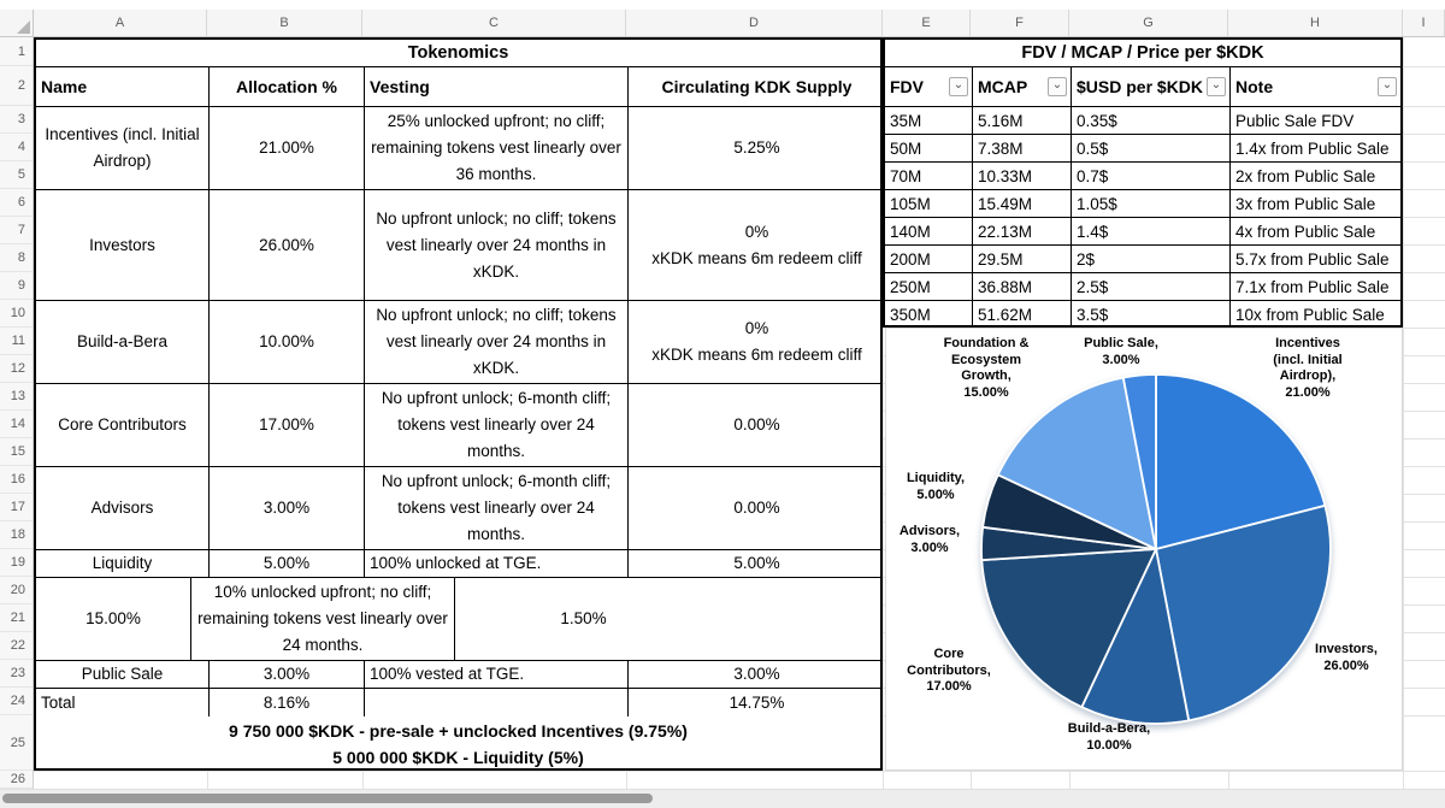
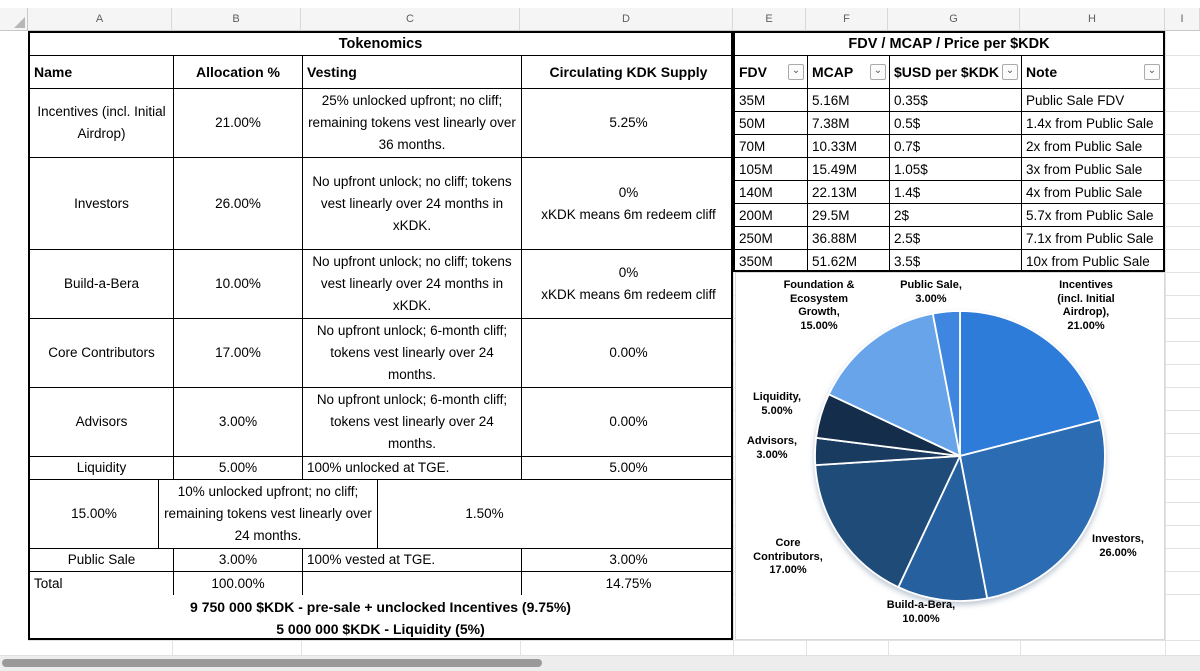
  A
  B
  C
  D
  E
  F
  G
  H
  I
- 1
- 2
- 3
- 4
- 5
- 6
- 7
- 8
- 9
- 10
- 11
- 12
- 13
- 14
- 15
- 16
- 17
- 18
- 19
- 20
- 21
- 22
- 23
- 24
- 25
- 26
  Tokenomics
  Name
  Allocation %
  Vesting
  Circulating KDK Supply
  Incentives (incl. Initial Airdrop)
  21.00%
  25% unlocked upfront; no cliff; remaining tokens vest linearly over 36 months.
  5.25%
  Investors
  26.00%
  No upfront unlock; no cliff; tokens vest linearly over 24 months in xKDK.
  0%
  xKDK means 6m redeem cliff
  Build-a-Bera
  10.00%
  No upfront unlock; no cliff; tokens vest linearly over 24 months in xKDK.
  0%
  xKDK means 6m redeem cliff
  Core Contributors
  17.00%
  No upfront unlock; 6-month cliff; tokens vest linearly over 24 months.
  0.00%
  Advisors
  3.00%
  No upfront unlock; 6-month cliff; tokens vest linearly over 24 months.
  0.00%
  Liquidity
  5.00%
  100% unlocked at TGE.
  5.00%
  15.00%
  10% unlocked upfront; no cliff; remaining tokens vest linearly over 24 months.
  1.50%
  Public Sale
  3.00%
  100% vested at TGE.
  3.00%
  Total
- 8.16%
+ 100.00%
  14.75%
  9 750 000 $KDK - pre-sale + unclocked Incentives (9.75%)
  5 000 000 $KDK - Liquidity (5%)
  FDV / MCAP / Price per $KDK
  FDV
  ⌄
  MCAP
  ⌄
  $USD per $KDK
  ⌄
  Note
  ⌄
  35M
  5.16M
  0.35$
  Public Sale FDV
  50M
  7.38M
  0.5$
  1.4x from Public Sale
  70M
  10.33M
  0.7$
  2x from Public Sale
  105M
  15.49M
  1.05$
  3x from Public Sale
  140M
  22.13M
  1.4$
  4x from Public Sale
  200M
  29.5M
  2$
  5.7x from Public Sale
  250M
  36.88M
  2.5$
  7.1x from Public Sale
  350M
  51.62M
  3.5$
  10x from Public Sale
  Foundation &
  Ecosystem
  Growth,
  15.00%
  Public Sale,
  3.00%
  Incentives
  (incl. Initial
  Airdrop),
  21.00%
  Liquidity,
  5.00%
  Advisors,
  3.00%
  Core
  Contributors,
  17.00%
  Build-a-Bera,
  10.00%
  Investors,
  26.00%
